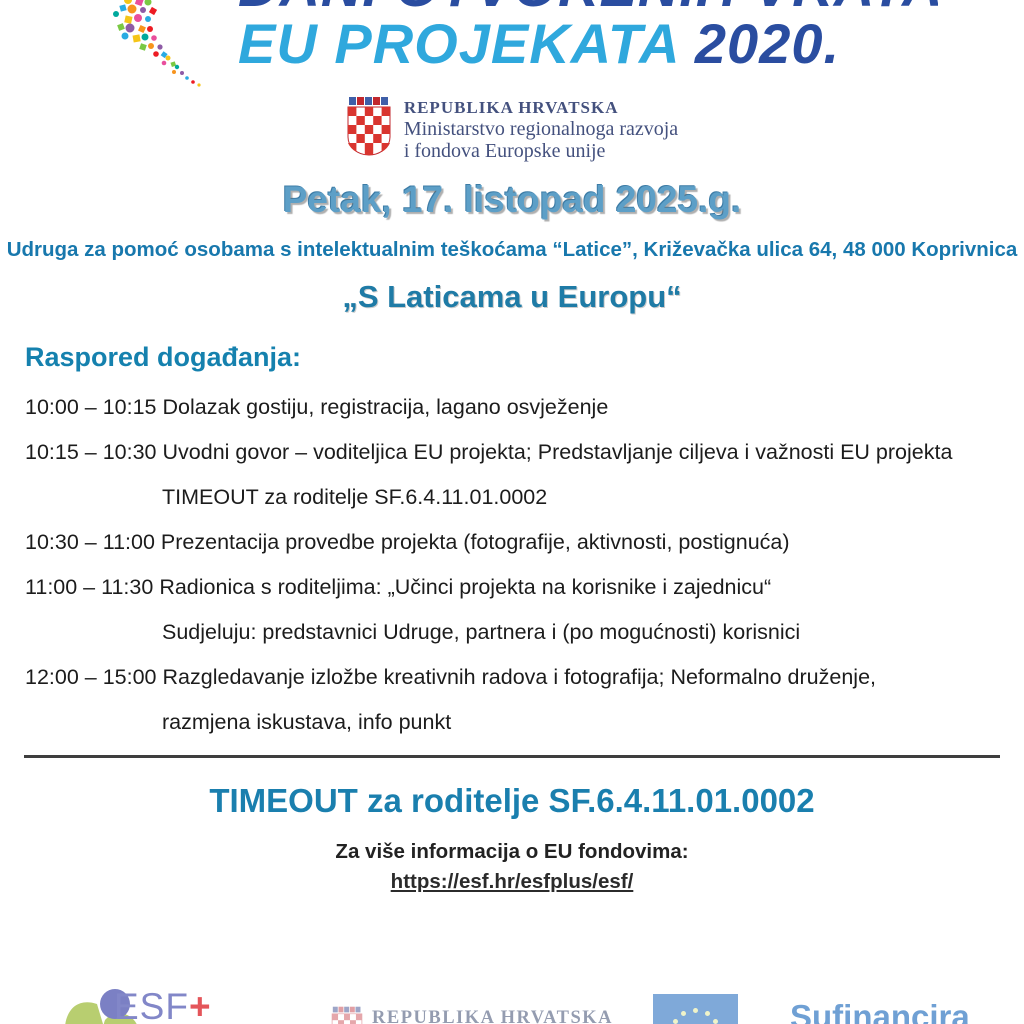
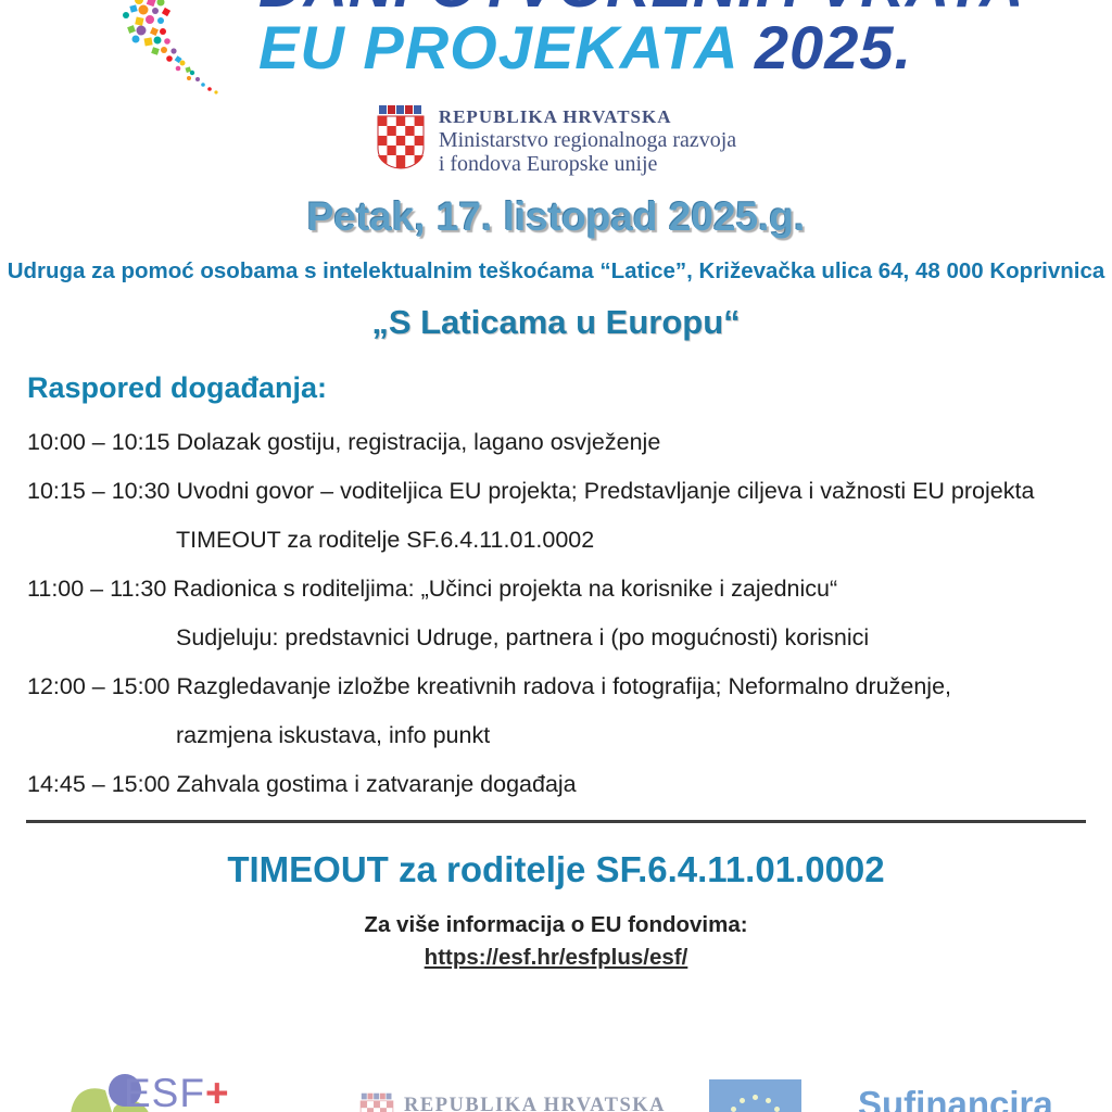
- EU PROJEKATA 2020.
+ EU PROJEKATA 2025.
  REPUBLIKA HRVATSKA
  Ministarstvo regionalnoga razvoja
  i fondova Europske unije
  Petak, 17. listopad 2025.g.
  Udruga za pomoć osobama s intelektualnim teškoćama “Latice”, Križevačka ulica 64, 48 000 Koprivnica
  „S Laticama u Europu“
  Raspored događanja:
  10:00 – 10:15 Dolazak gostiju, registracija, lagano osvježenje
  10:15 – 10:30 Uvodni govor – voditeljica EU projekta; Predstavljanje ciljeva i važnosti EU projekta
  TIMEOUT za roditelje SF.6.4.11.01.0002
- 10:30 – 11:00 Prezentacija provedbe projekta (fotografije, aktivnosti, postignuća)
  11:00 – 11:30 Radionica s roditeljima: „Učinci projekta na korisnike i zajednicu“
  Sudjeluju: predstavnici Udruge, partnera i (po mogućnosti) korisnici
  12:00 – 15:00 Razgledavanje izložbe kreativnih radova i fotografija; Neformalno druženje,
  razmjena iskustava, info punkt
+ 14:45 – 15:00 Zahvala gostima i zatvaranje događaja
  TIMEOUT za roditelje SF.6.4.11.01.0002
  Za više informacija o EU fondovima:
  https://esf.hr/esfplus/esf/
  ESF+
  REPUBLIKA HRVATSKA
  Sufinancira
